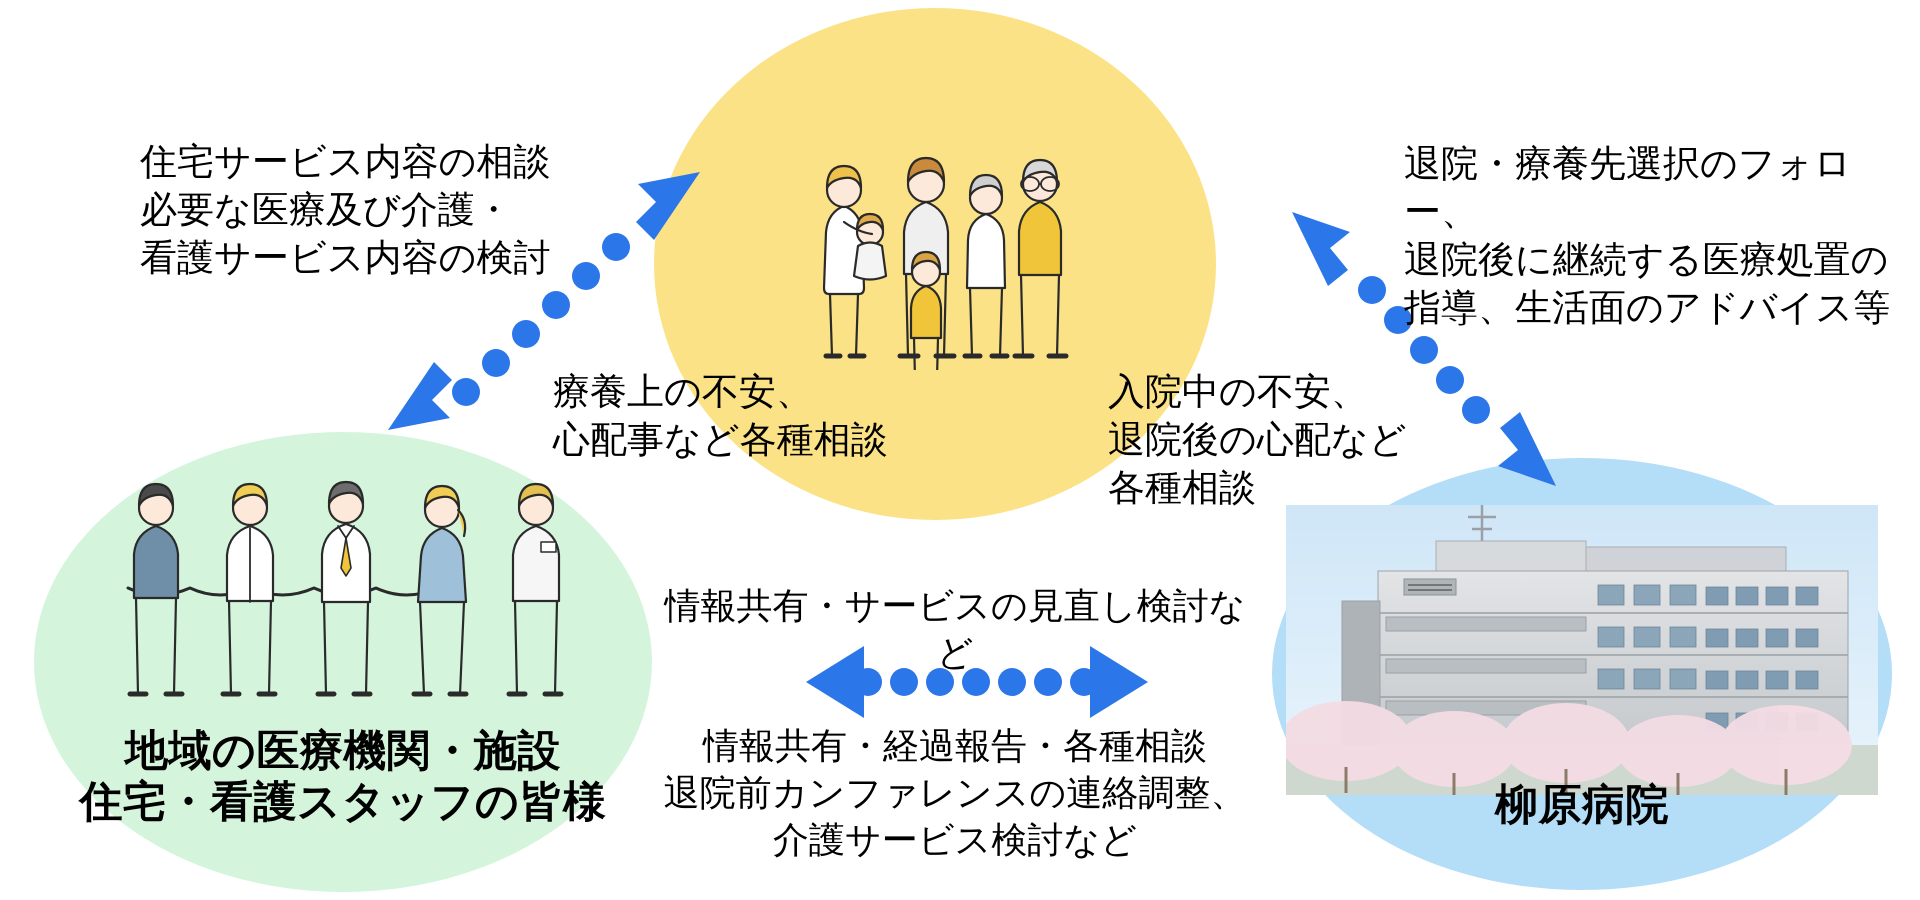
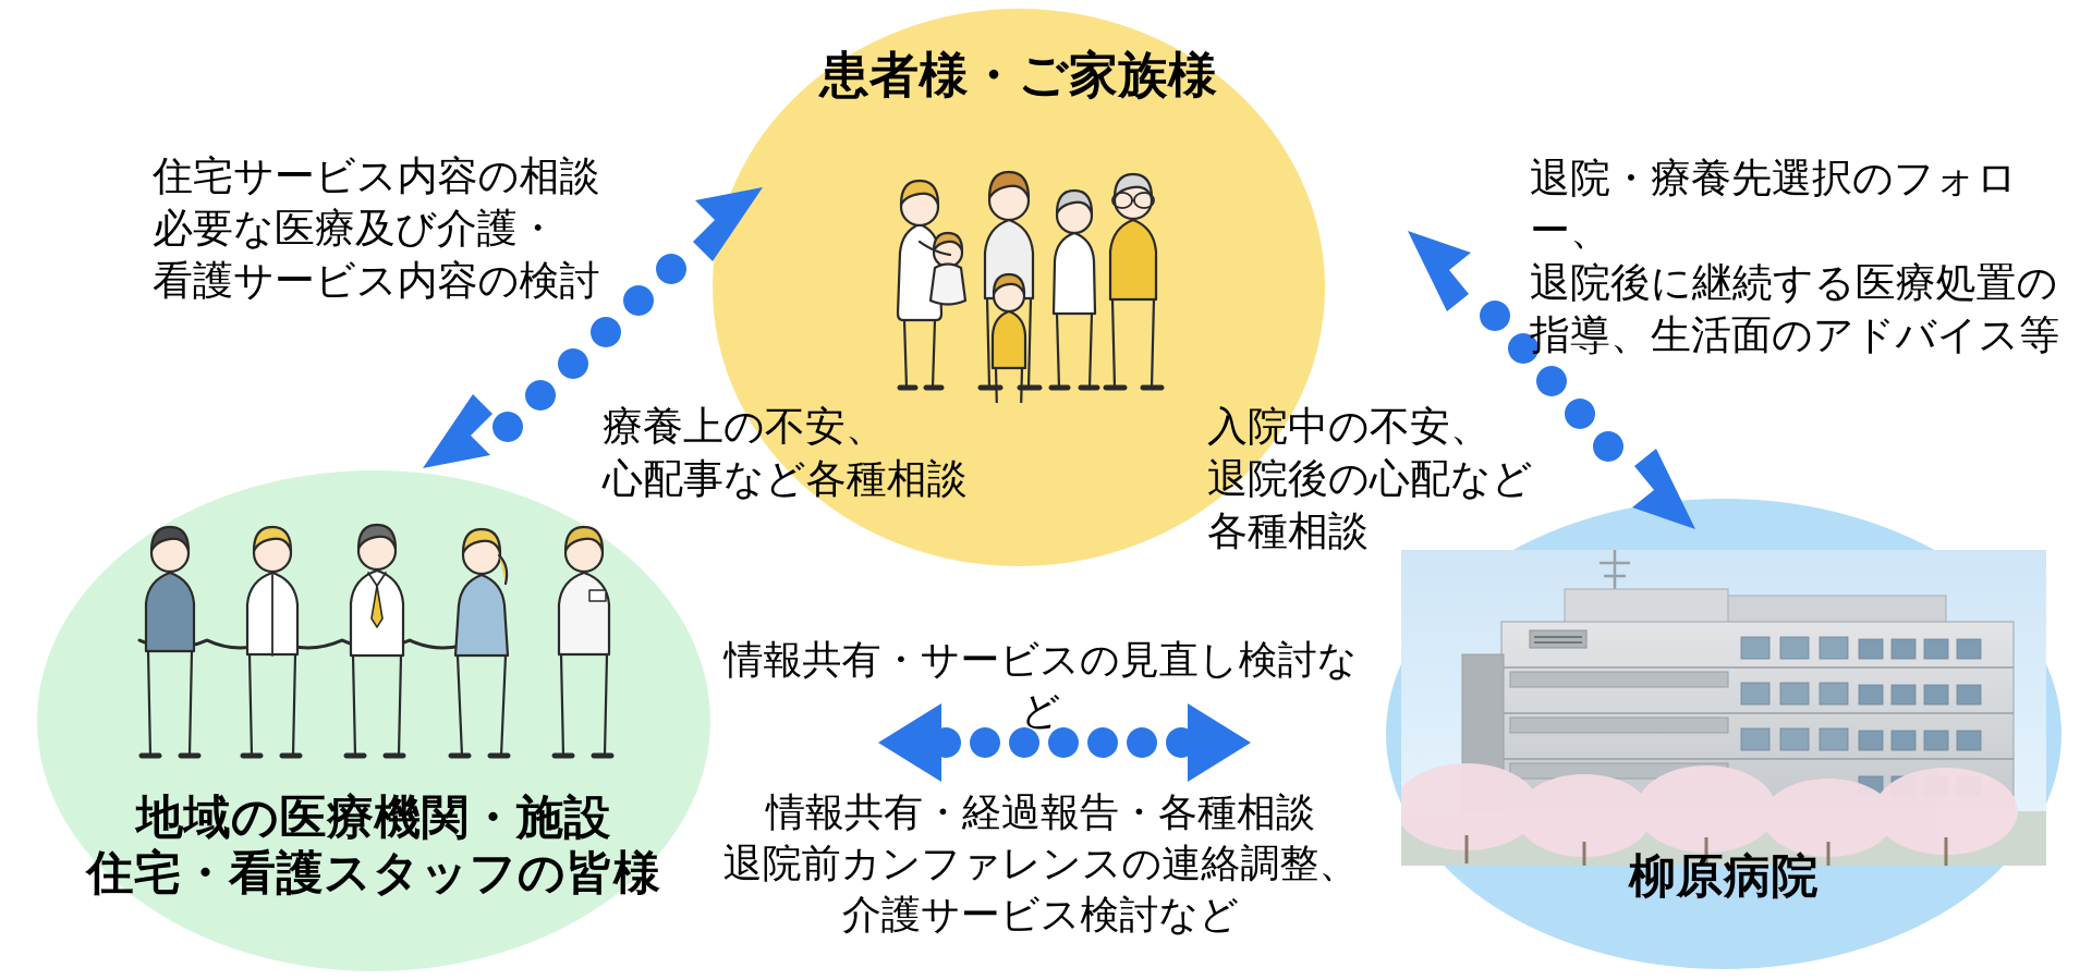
+ 患者様・ご家族様
  地域の医療機関・施設
  住宅・看護スタッフの皆様
  柳原病院
  住宅サービス内容の相談
  必要な医療及び介護・
  看護サービス内容の検討
  退院・療養先選択のフォロー、
  退院後に継続する医療処置の
  指導、生活面のアドバイス等
  療養上の不安、
  心配事など各種相談
  入院中の不安、
  退院後の心配など
  各種相談
  情報共有・サービスの見直し検討など
  情報共有・経過報告・各種相談
  退院前カンファレンスの連絡調整、
  介護サービス検討など
